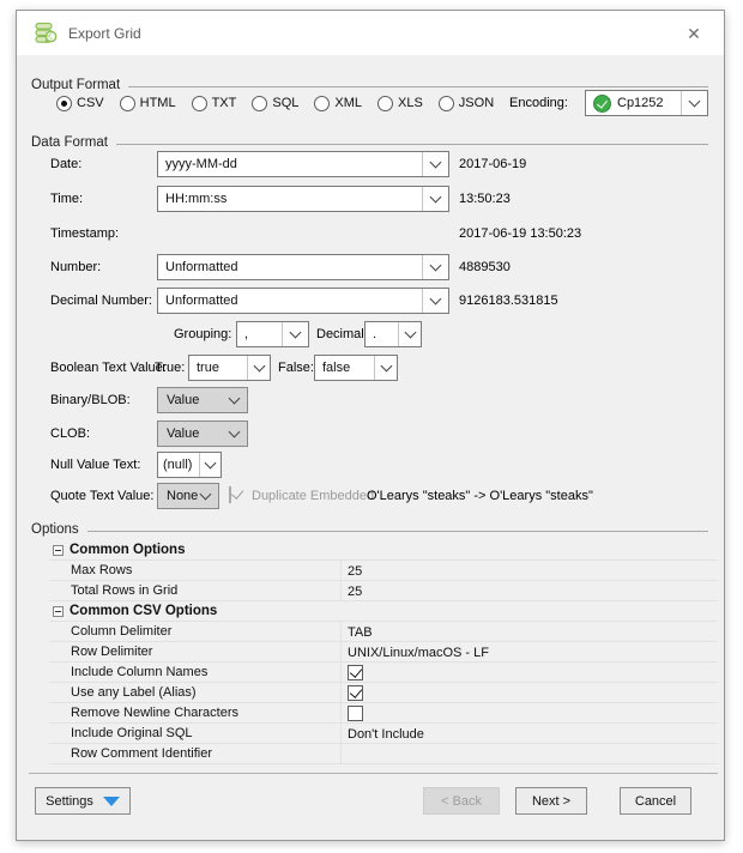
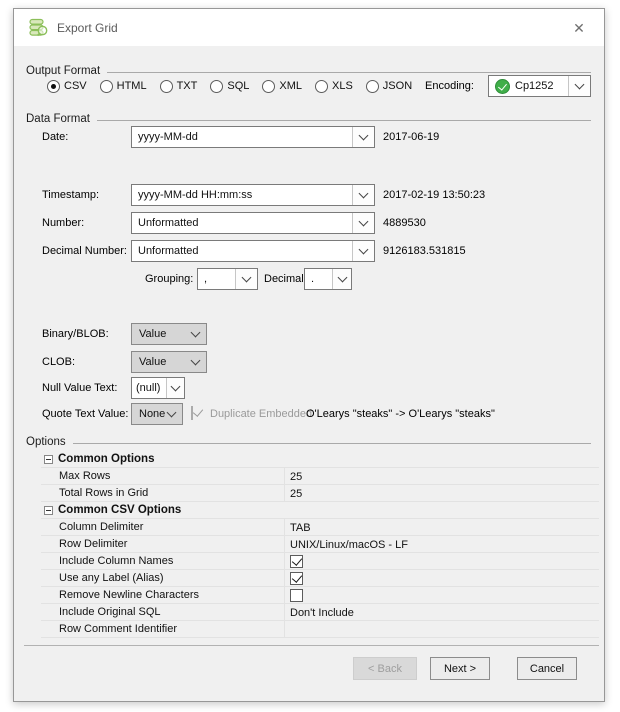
  Export Grid
  ✕
  Output Format
  CSV
  HTML
  TXT
  SQL
  XML
  XLS
  JSON
  Encoding:
  Cp1252
  Data Format
  Date:
  yyyy-MM-dd
  2017-06-19
- Time:
- HH:mm:ss
- 13:50:23
  Timestamp:
+ yyyy-MM-dd HH:mm:ss
- 2017-06-19 13:50:23
+ 2017-02-19 13:50:23
  Number:
  Unformatted
  4889530
  Decimal Number:
  Unformatted
  9126183.531815
  Grouping:
  ,
  Decimal
  .
- Boolean Text Value:
- True:
- true
- False:
- false
  Binary/BLOB:
  Value
  CLOB:
  Value
  Null Value Text:
  (null)
  Quote Text Value:
  None
  Duplicate Embedded
  O'Learys "steaks" -> O'Learys "steaks"
  Options
  Common Options
  Max Rows
  25
  Total Rows in Grid
  25
  Common CSV Options
  Column Delimiter
  TAB
  Row Delimiter
  UNIX/Linux/macOS - LF
  Include Column Names
  Use any Label (Alias)
  Remove Newline Characters
  Include Original SQL
  Don't Include
  Row Comment Identifier
- Settings
  < Back
  Next >
  Cancel
